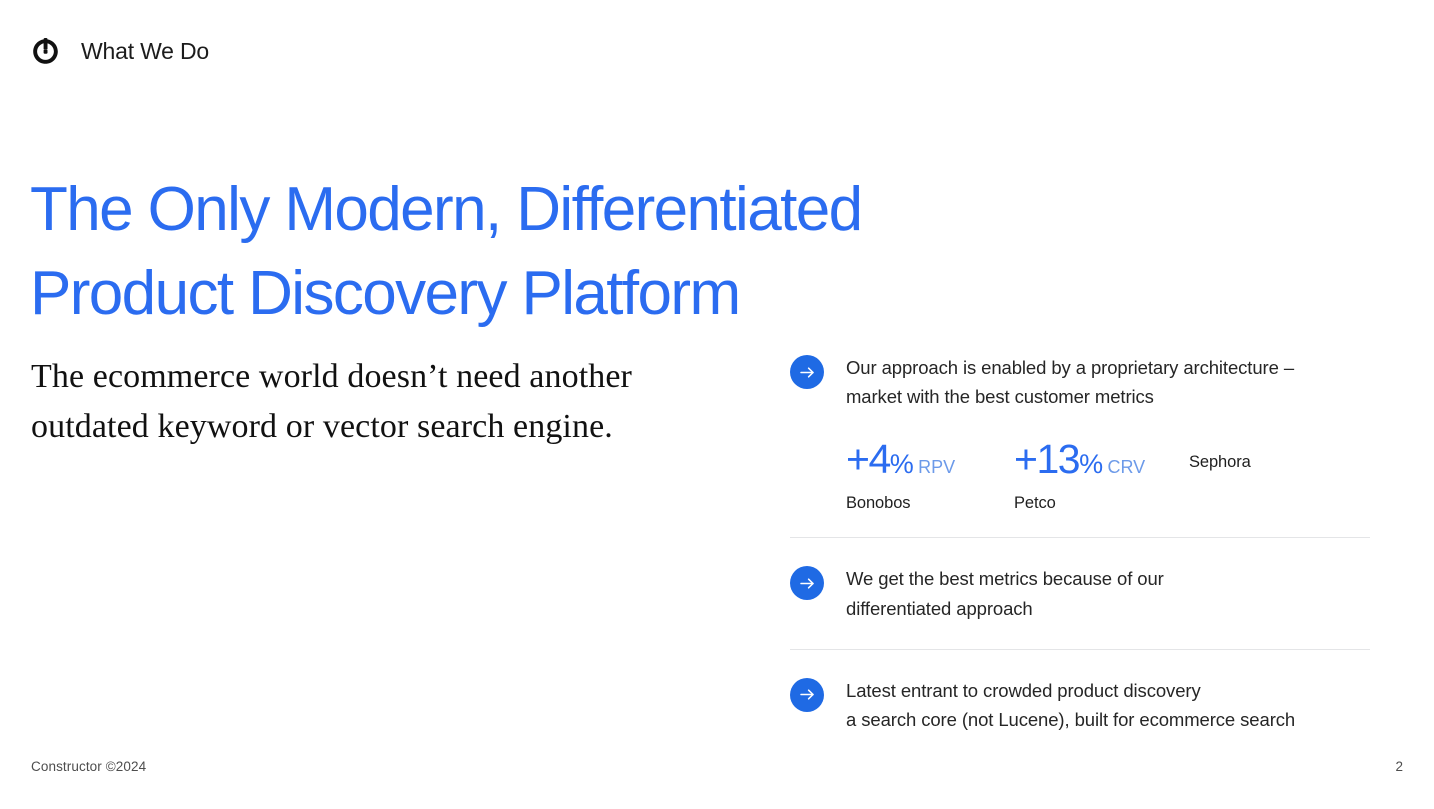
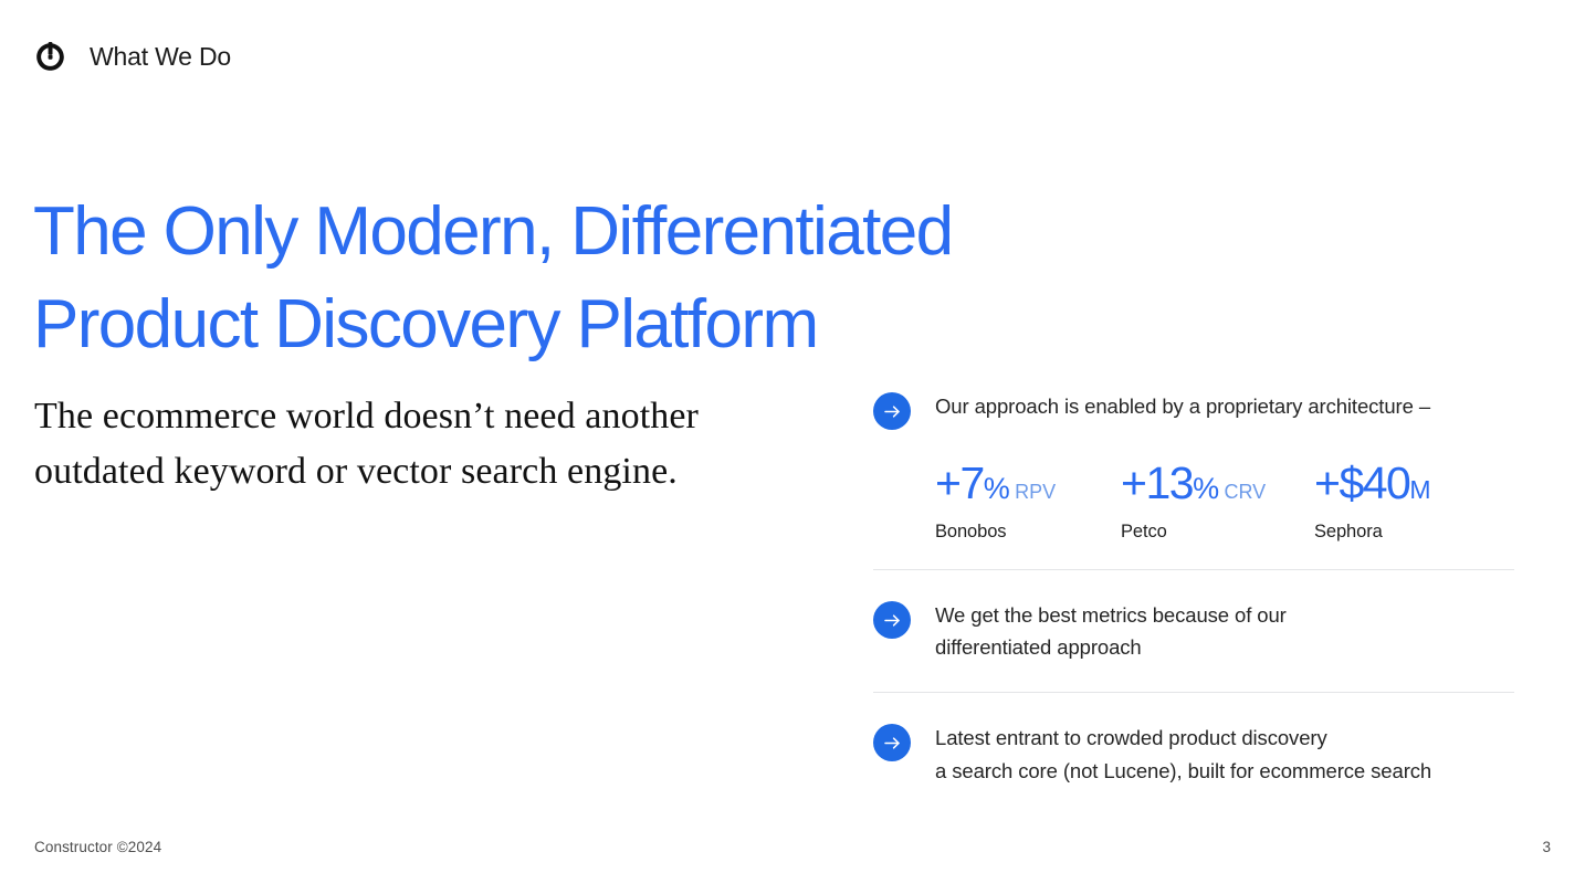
  What We Do
  The Only Modern, Differentiated
  Product Discovery Platform
  The ecommerce world doesn’t need another outdated keyword or vector search engine.
  Our approach is enabled by a proprietary architecture –
- market with the best customer metrics
- +4% RPV
+ +7% RPV
  Bonobos
  +13% CRV
  Petco
+ +$40M
  Sephora
  We get the best metrics because of our
  differentiated approach
  Latest entrant to crowded product discovery
  a search core (not Lucene), built for ecommerce search
  Constructor ©2024
- 2
+ 3
